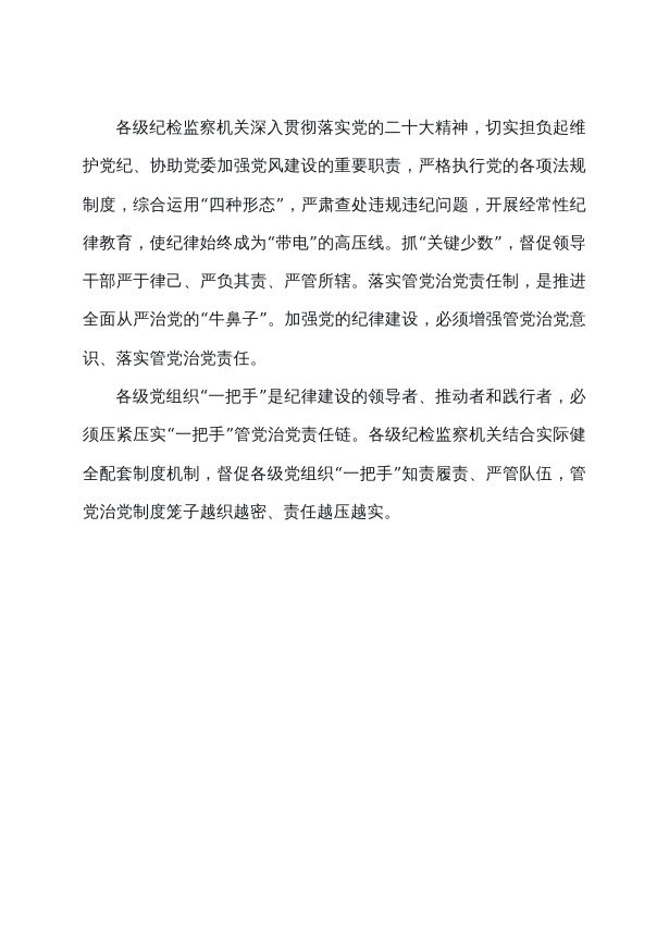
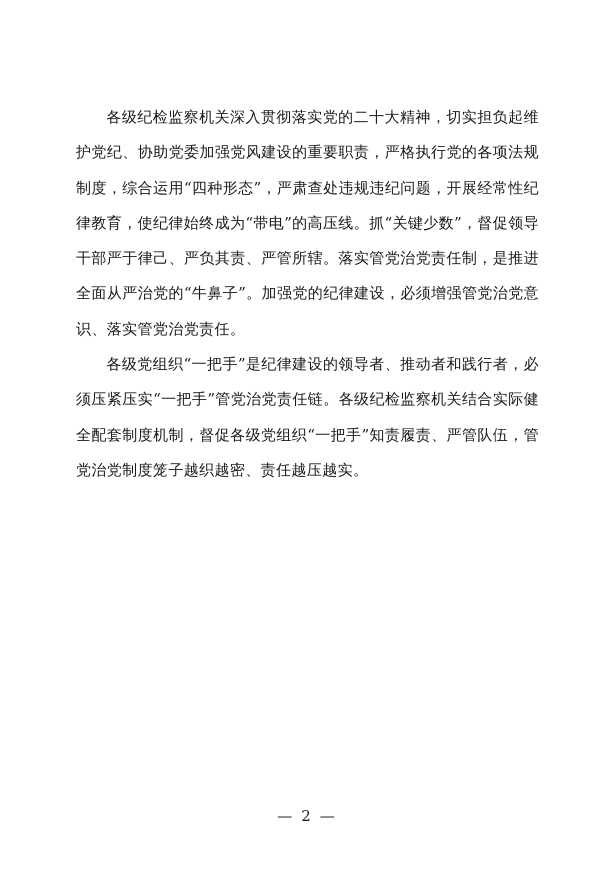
  各级纪检监察机关深入贯彻落实党的二十大精神，切实担负起维护党纪、协助党委加强党风建设的重要职责，严格执行党的各项法规制度，综合运用“四种形态”，严肃查处违规违纪问题，开展经常性纪律教育，使纪律始终成为“带电”的高压线。抓“关键少数”，督促领导干部严于律己、严负其责、严管所辖。落实管党治党责任制，是推进全面从严治党的“牛鼻子”。加强党的纪律建设，必须增强管党治党意识、落实管党治党责任。
  各级党组织“一把手”是纪律建设的领导者、推动者和践行者，必须压紧压实“一把手”管党治党责任链。各级纪检监察机关结合实际健全配套制度机制，督促各级党组织“一把手”知责履责、严管队伍，管党治党制度笼子越织越密、责任越压越实。
+ — 2 —
